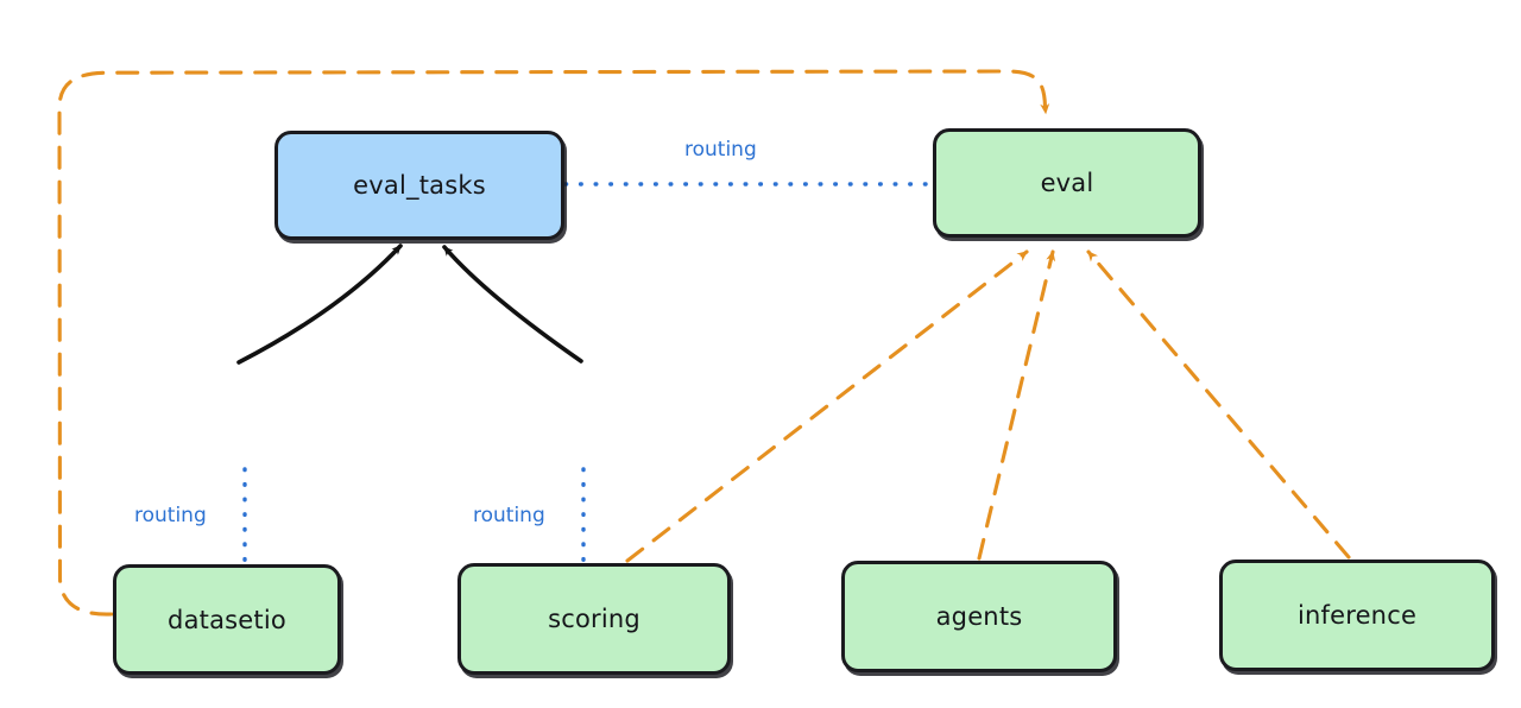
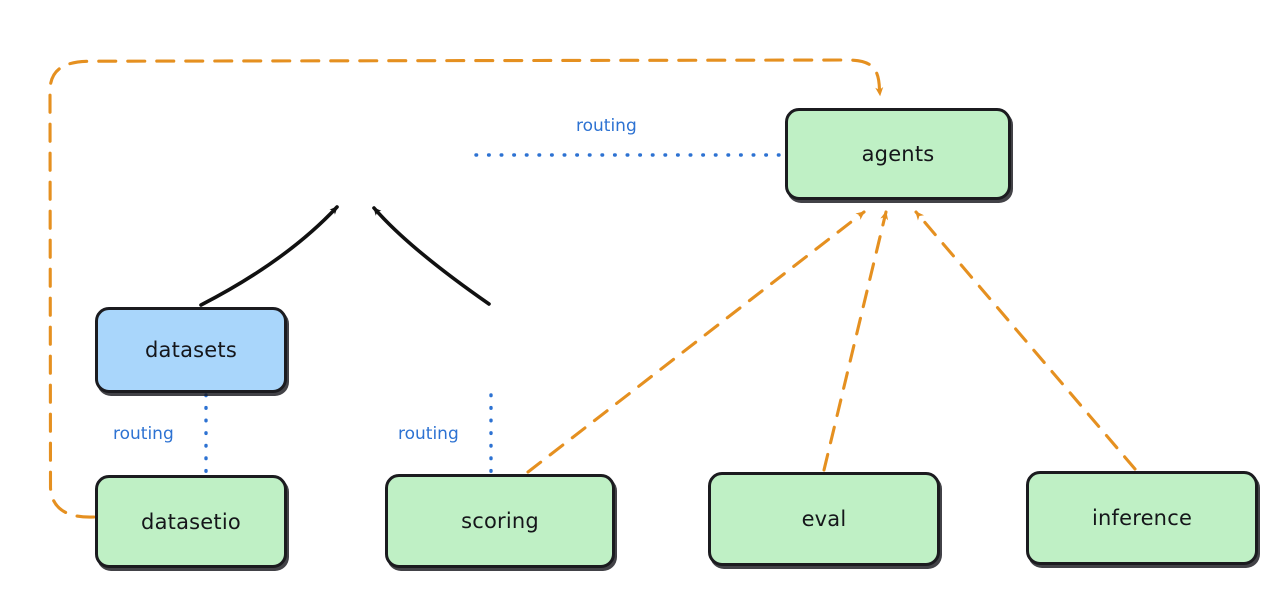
- eval_tasks
- eval
+ agents
+ datasets
  datasetio
  scoring
- agents
+ eval
  inference
  routing
  routing
  routing
